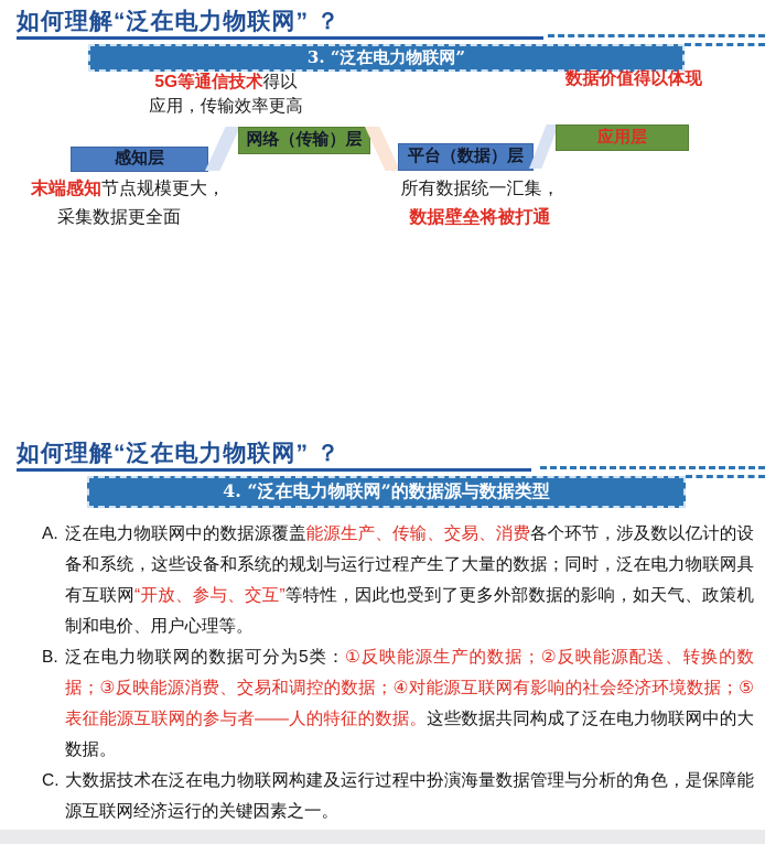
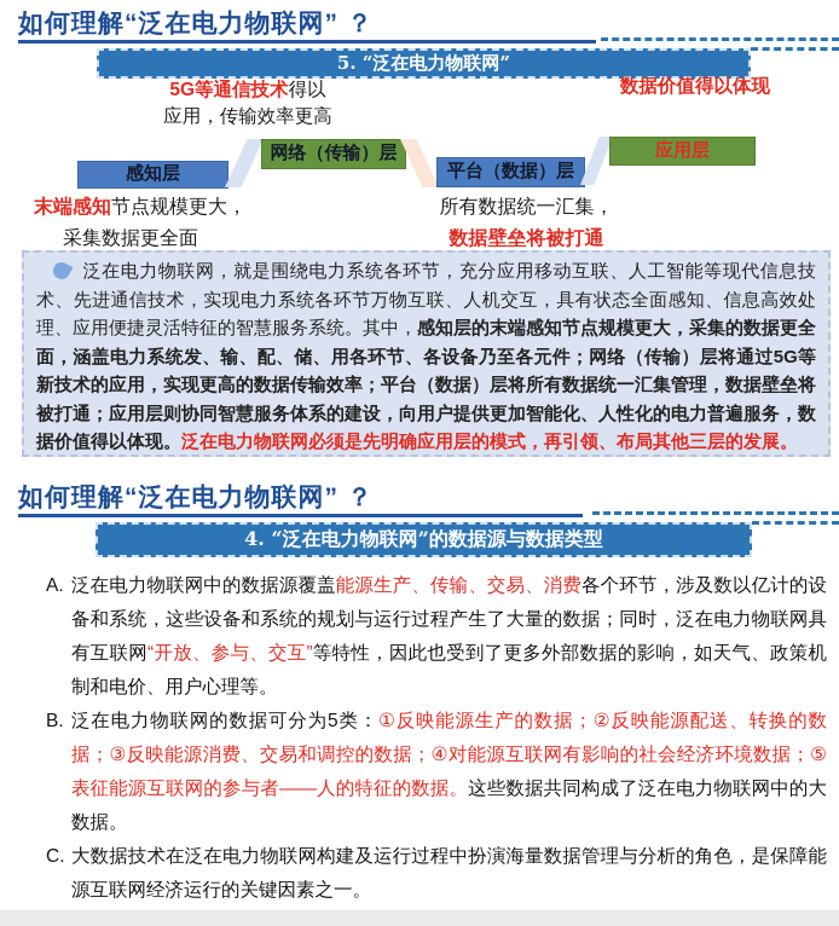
  如何理解“泛在电力物联网” ？
- 3. “泛在电力物联网”
+ 5. “泛在电力物联网”
  5G等通信技术得以
  应用，传输效率更高
  数据价值得以体现
  感知层
  网络（传输）层
  平台（数据）层
  应用层
  末端感知节点规模更大，
  采集数据更全面
  所有数据统一汇集，
  数据壁垒将被打通
+ 泛在电力物联网，就是围绕电力系统各环节，充分应用移动互联、人工智能等现代信息技术、先进通信技术，实现电力系统各环节万物互联、人机交互，具有状态全面感知、信息高效处理、应用便捷灵活特征的智慧服务系统。其中，感知层的末端感知节点规模更大，采集的数据更全面，涵盖电力系统发、输、配、储、用各环节、各设备乃至各元件；网络（传输）层将通过5G等新技术的应用，实现更高的数据传输效率；平台（数据）层将所有数据统一汇集管理，数据壁垒将被打通；应用层则协同智慧服务体系的建设，向用户提供更加智能化、人性化的电力普遍服务，数据价值得以体现。泛在电力物联网必须是先明确应用层的模式，再引领、布局其他三层的发展。
  如何理解“泛在电力物联网” ？
  4. “泛在电力物联网”的数据源与数据类型
  A.
  泛在电力物联网中的数据源覆盖能源生产、传输、交易、消费各个环节，涉及数以亿计的设备和系统，这些设备和系统的规划与运行过程产生了大量的数据；同时，泛在电力物联网具有互联网“开放、参与、交互”等特性，因此也受到了更多外部数据的影响，如天气、政策机制和电价、用户心理等。
  B.
  泛在电力物联网的数据可分为5类：①反映能源生产的数据；②反映能源配送、转换的数据；③反映能源消费、交易和调控的数据；④对能源互联网有影响的社会经济环境数据；⑤ 表征能源互联网的参与者——人的特征的数据。这些数据共同构成了泛在电力物联网中的大数据。
  C.
  大数据技术在泛在电力物联网构建及运行过程中扮演海量数据管理与分析的角色，是保障能源互联网经济运行的关键因素之一。
